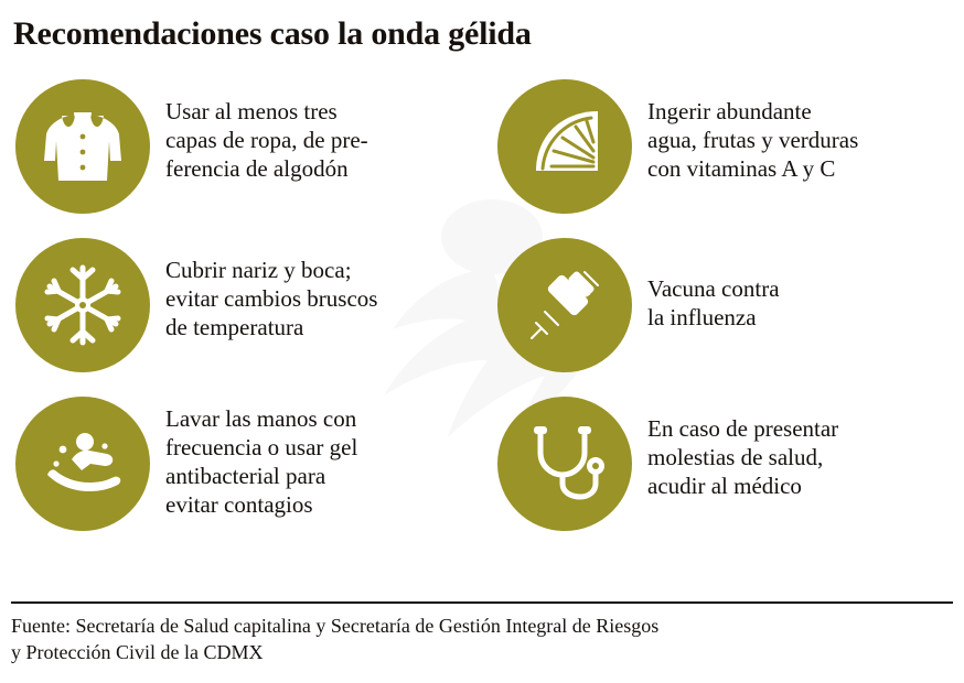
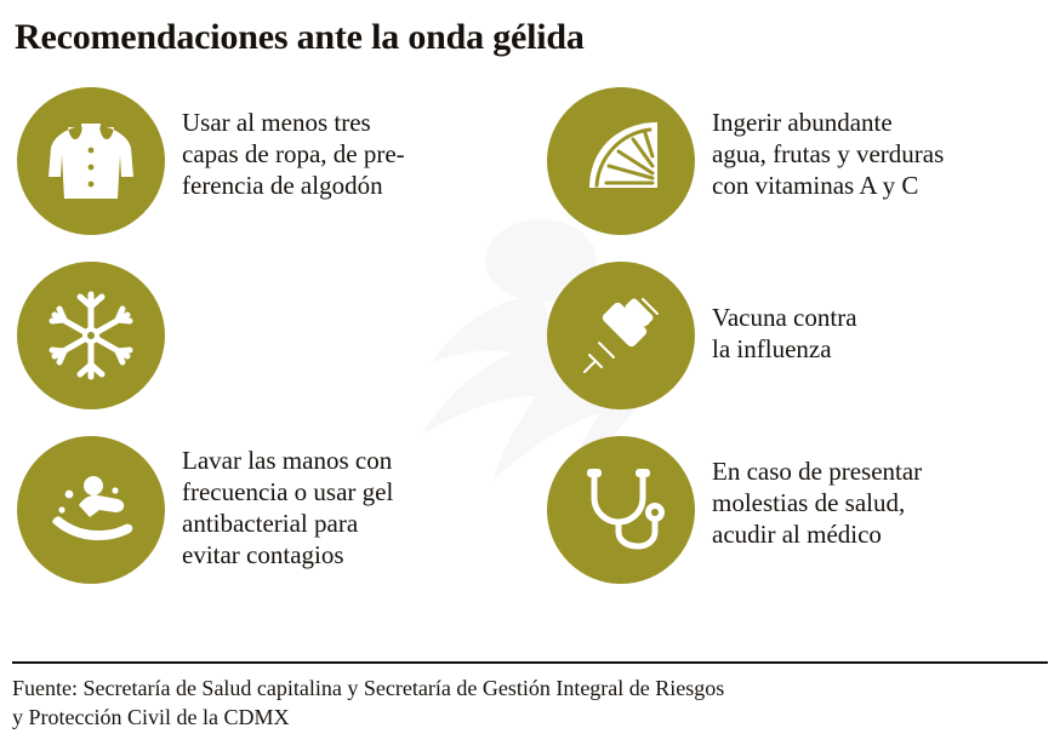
- Recomendaciones caso la onda gélida
+ Recomendaciones ante la onda gélida
  Usar al menos tres
  capas de ropa, de pre-
  ferencia de algodón
- Cubrir nariz y boca;
- evitar cambios bruscos
- de temperatura
  Lavar las manos con
  frecuencia o usar gel
  antibacterial para
  evitar contagios
  Ingerir abundante
  agua, frutas y verduras
  con vitaminas A y C
  Vacuna contra
  la influenza
  En caso de presentar
  molestias de salud,
  acudir al médico
  Fuente: Secretaría de Salud capitalina y Secretaría de Gestión Integral de Riesgos
  y Protección Civil de la CDMX
